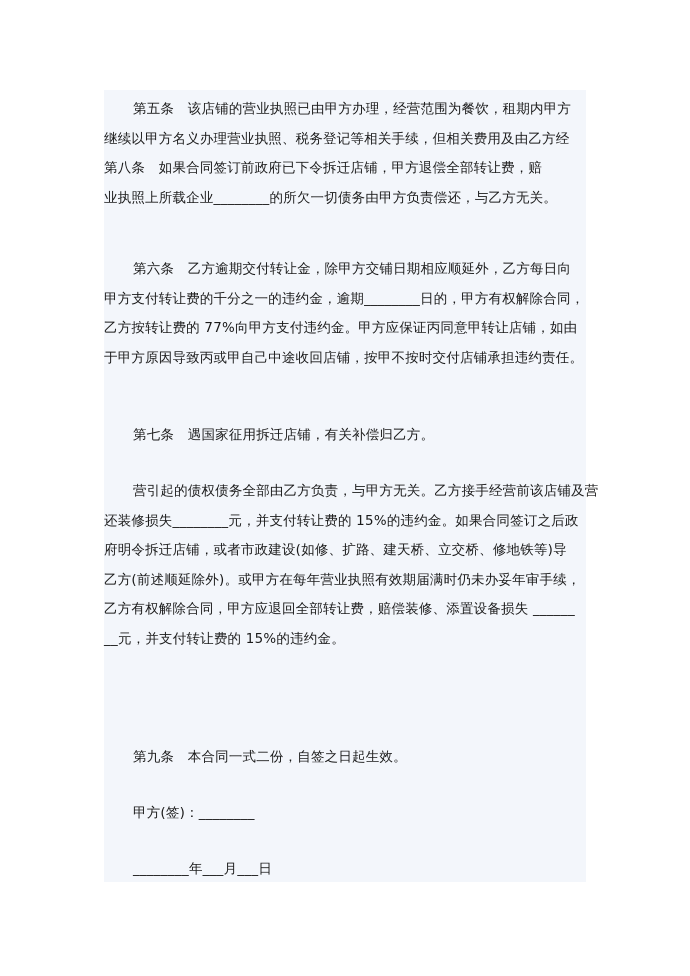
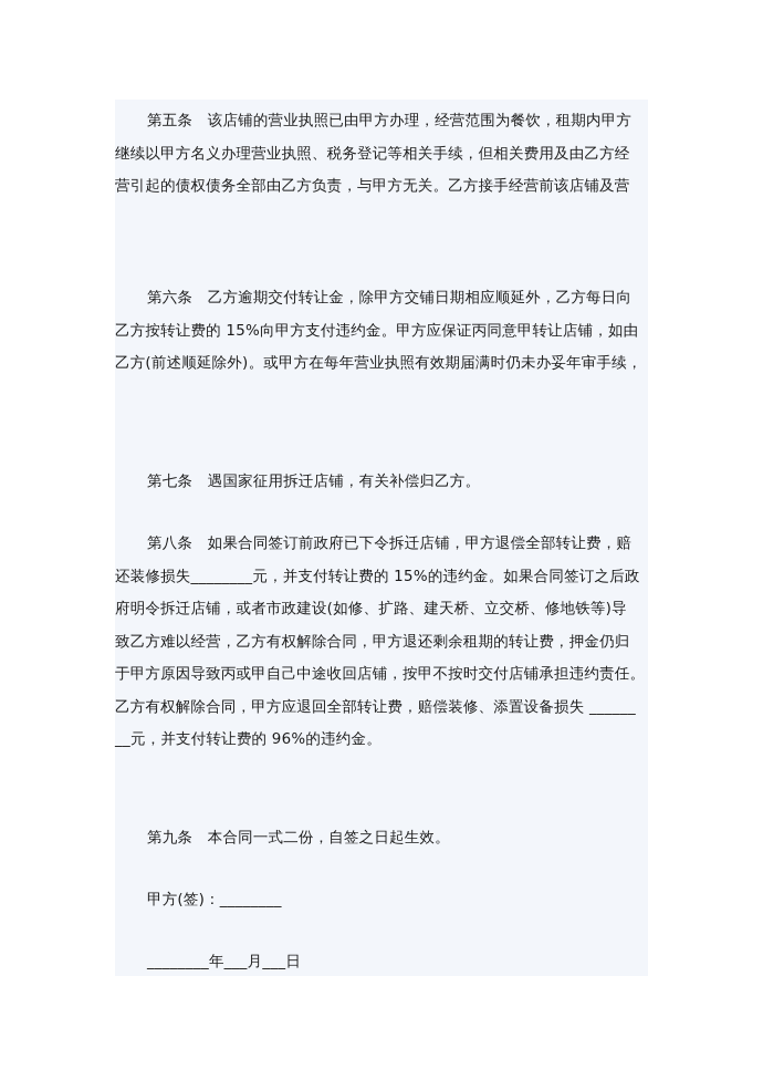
  第五条 该店铺的营业执照已由甲方办理，经营范围为餐饮，租期内甲方
  继续以甲方名义办理营业执照、税务登记等相关手续，但相关费用及由乙方经
- 第八条 如果合同签订前政府已下令拆迁店铺，甲方退偿全部转让费，赔
+ 营引起的债权债务全部由乙方负责，与甲方无关。乙方接手经营前该店铺及营
- 业执照上所载企业________的所欠一切债务由甲方负责偿还，与乙方无关。
  第六条 乙方逾期交付转让金，除甲方交铺日期相应顺延外，乙方每日向
- 甲方支付转让费的千分之一的违约金，逾期________日的，甲方有权解除合同，
- 乙方按转让费的 77%向甲方支付违约金。甲方应保证丙同意甲转让店铺，如由
+ 乙方按转让费的 15%向甲方支付违约金。甲方应保证丙同意甲转让店铺，如由
- 于甲方原因导致丙或甲自己中途收回店铺，按甲不按时交付店铺承担违约责任。
+ 乙方(前述顺延除外)。或甲方在每年营业执照有效期届满时仍未办妥年审手续，
  第七条 遇国家征用拆迁店铺，有关补偿归乙方。
- 营引起的债权债务全部由乙方负责，与甲方无关。乙方接手经营前该店铺及营
+ 第八条 如果合同签订前政府已下令拆迁店铺，甲方退偿全部转让费，赔
  还装修损失________元，并支付转让费的 15%的违约金。如果合同签订之后政
  府明令拆迁店铺，或者市政建设(如修、扩路、建天桥、立交桥、修地铁等)导
+ 致乙方难以经营，乙方有权解除合同，甲方退还剩余租期的转让费，押金仍归
- 乙方(前述顺延除外)。或甲方在每年营业执照有效期届满时仍未办妥年审手续，
+ 于甲方原因导致丙或甲自己中途收回店铺，按甲不按时交付店铺承担违约责任。
  乙方有权解除合同，甲方应退回全部转让费，赔偿装修、添置设备损失 ______
- __元，并支付转让费的 15%的违约金。
+ __元，并支付转让费的 96%的违约金。
  第九条 本合同一式二份，自签之日起生效。
  甲方(签)：________
  ________年___月___日
